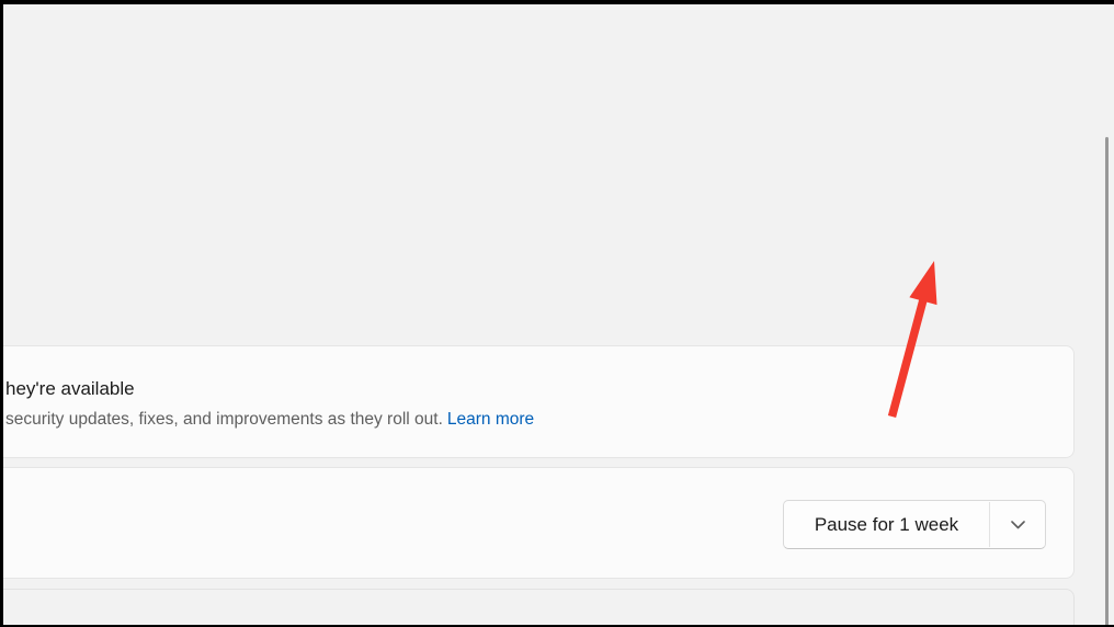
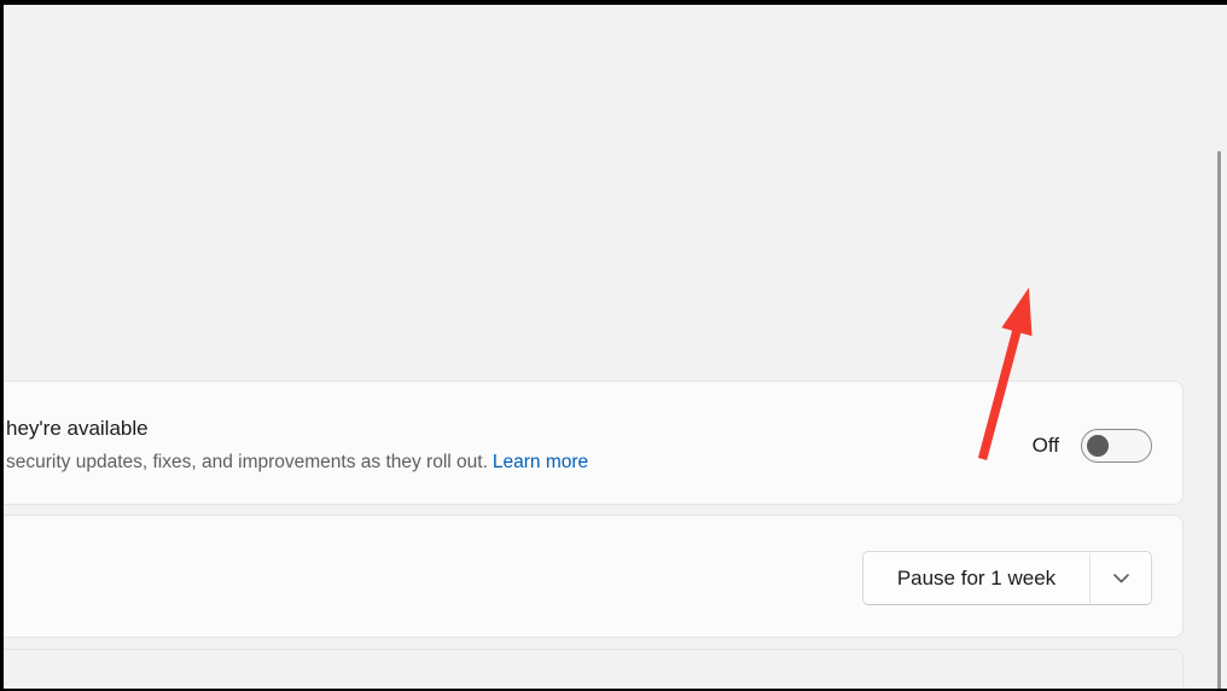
  hey're available
  security updates, fixes, and improvements as they roll out. Learn more
+ Off
  Pause for 1 week
